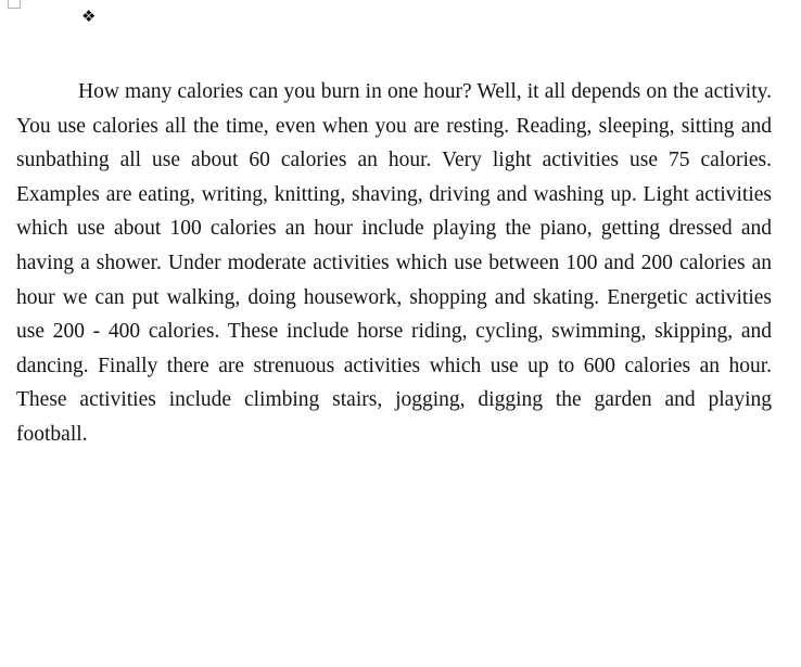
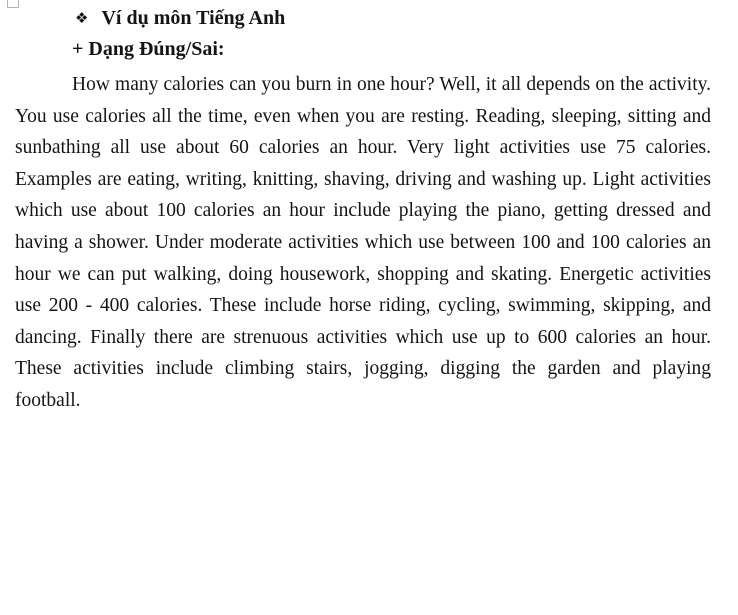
  ❖
+ Ví dụ môn Tiếng Anh
+ + Dạng Đúng/Sai:
- How many calories can you burn in one hour? Well, it all depends on the activity. You use calories all the time, even when you are resting. Reading, sleeping, sitting and sunbathing all use about 60 calories an hour. Very light activities use 75 calories. Examples are eating, writing, knitting, shaving, driving and washing up. Light activities which use about 100 calories an hour include playing the piano, getting dressed and having a shower. Under moderate activities which use between 100 and 200 calories an hour we can put walking, doing housework, shopping and skating. Energetic activities use 200 - 400 calories. These include horse riding, cycling, swimming, skipping, and dancing. Finally there are strenuous activities which use up to 600 calories an hour. These activities include climbing stairs, jogging, digging the garden and playing football.
+ How many calories can you burn in one hour? Well, it all depends on the activity. You use calories all the time, even when you are resting. Reading, sleeping, sitting and sunbathing all use about 60 calories an hour. Very light activities use 75 calories. Examples are eating, writing, knitting, shaving, driving and washing up. Light activities which use about 100 calories an hour include playing the piano, getting dressed and having a shower. Under moderate activities which use between 100 and 100 calories an hour we can put walking, doing housework, shopping and skating. Energetic activities use 200 - 400 calories. These include horse riding, cycling, swimming, skipping, and dancing. Finally there are strenuous activities which use up to 600 calories an hour. These activities include climbing stairs, jogging, digging the garden and playing football.
